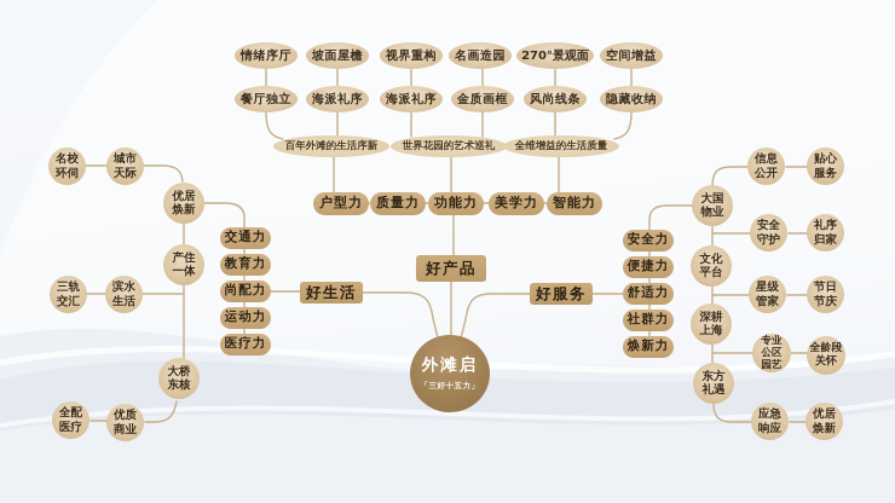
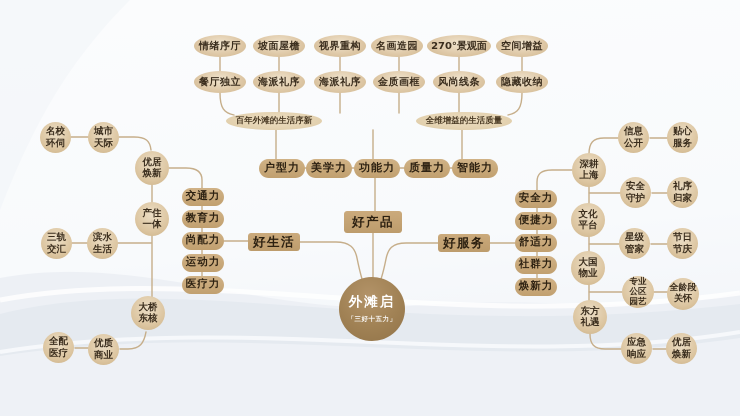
  情绪序厅
  坡面屋檐
  视界重构
  名画造园
  270°景观面
  空间增益
  餐厅独立
  海派礼序
  海派礼序
  金质画框
  风尚线条
  隐藏收纳
  百年外滩的生活序新
- 世界花园的艺术巡礼
  全维增益的生活质量
  户型力
- 质量力
+ 美学力
  功能力
- 美学力
+ 质量力
  智能力
  好产品
  好生活
  好服务
  外滩启
  「三好十五力」
  交通力
  教育力
  尚配力
  运动力
  医疗力
  优居焕新
  产住一体
  大桥东核
  名校环伺
  城市天际
  三轨交汇
  滨水生活
  全配医疗
  优质商业
  安全力
  便捷力
  舒适力
  社群力
  焕新力
- 大国物业
+ 深耕上海
  文化平台
- 深耕上海
+ 大国物业
  东方礼遇
  信息公开
  贴心服务
  安全守护
  礼序归家
  星级管家
  节日节庆
  专业公区园艺
  全龄段关怀
  应急响应
  优居焕新
